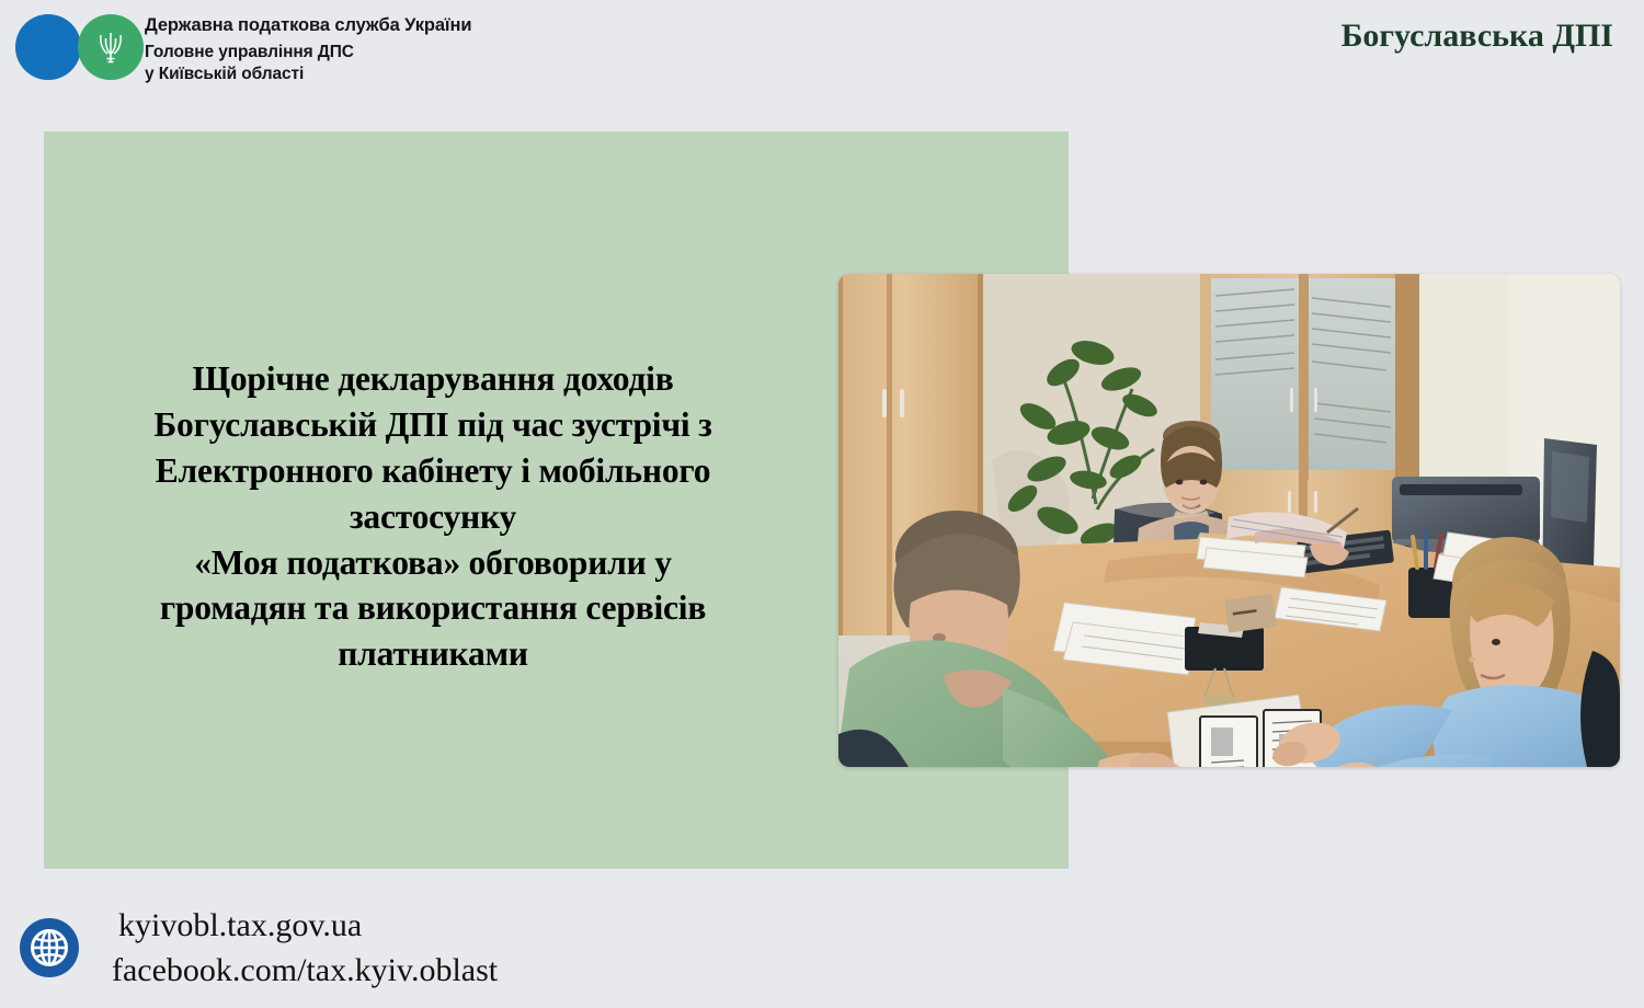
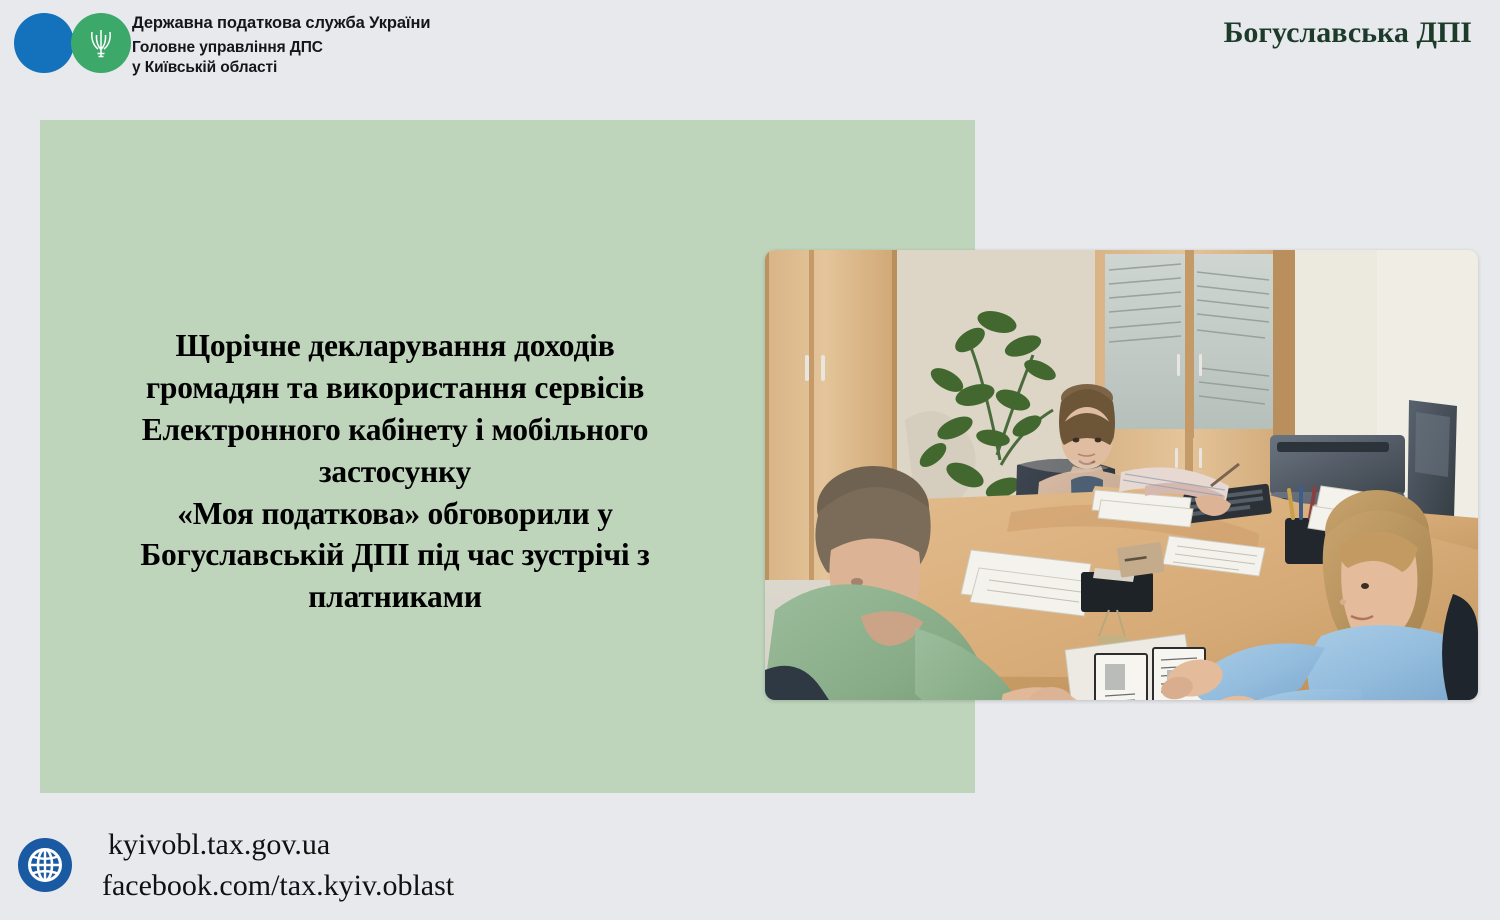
  Державна податкова служба України
  Головне управління ДПС
  у Київській області
  Богуславська ДПІ
  Щорічне декларування доходів
- Богуславській ДПІ під час зустрічі з
+ громадян та використання сервісів
  Електронного кабінету і мобільного
  застосунку
  «Моя податкова» обговорили у
- громадян та використання сервісів
+ Богуславській ДПІ під час зустрічі з
  платниками
  kyivobl.tax.gov.ua
  facebook.com/tax.kyiv.oblast
